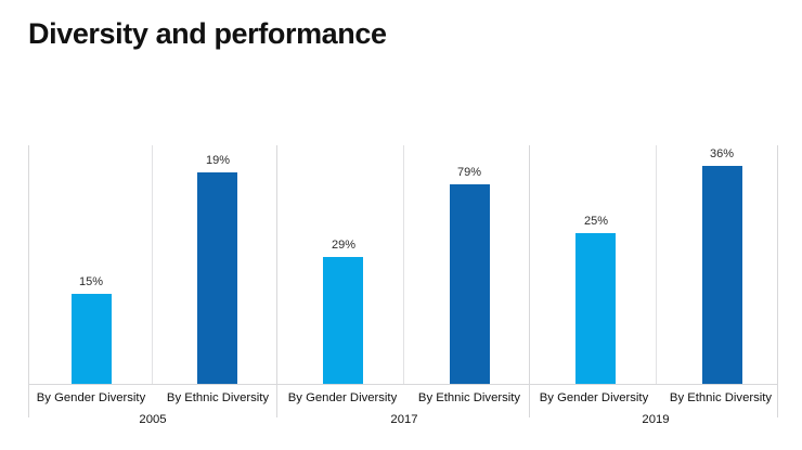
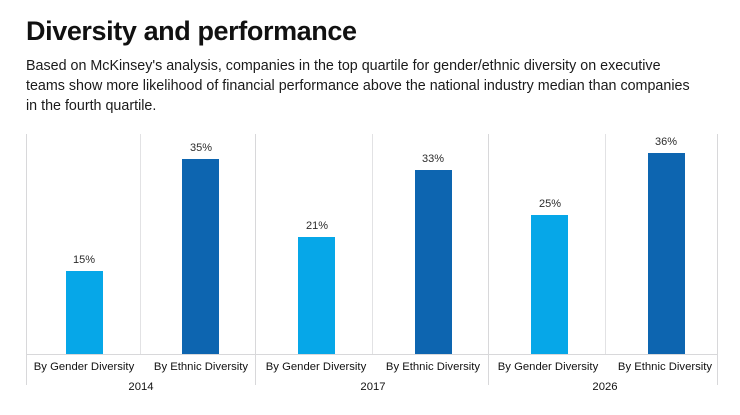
  Diversity and performance
+ Based on McKinsey's analysis, companies in the top quartile for gender/ethnic diversity on executive teams show more likelihood of financial performance above the national industry median than companies in the fourth quartile.
  15%
- 19%
+ 35%
- 29%
+ 21%
- 79%
+ 33%
  25%
  36%
  By Gender Diversity
  By Ethnic Diversity
  By Gender Diversity
  By Ethnic Diversity
  By Gender Diversity
  By Ethnic Diversity
- 2005
+ 2014
  2017
- 2019
+ 2026
